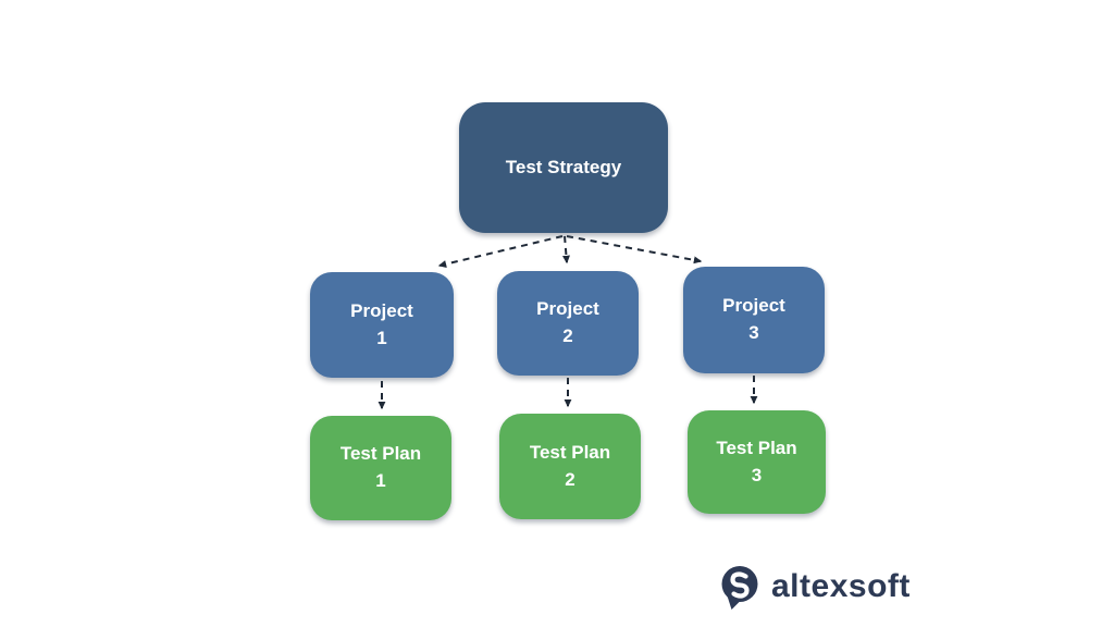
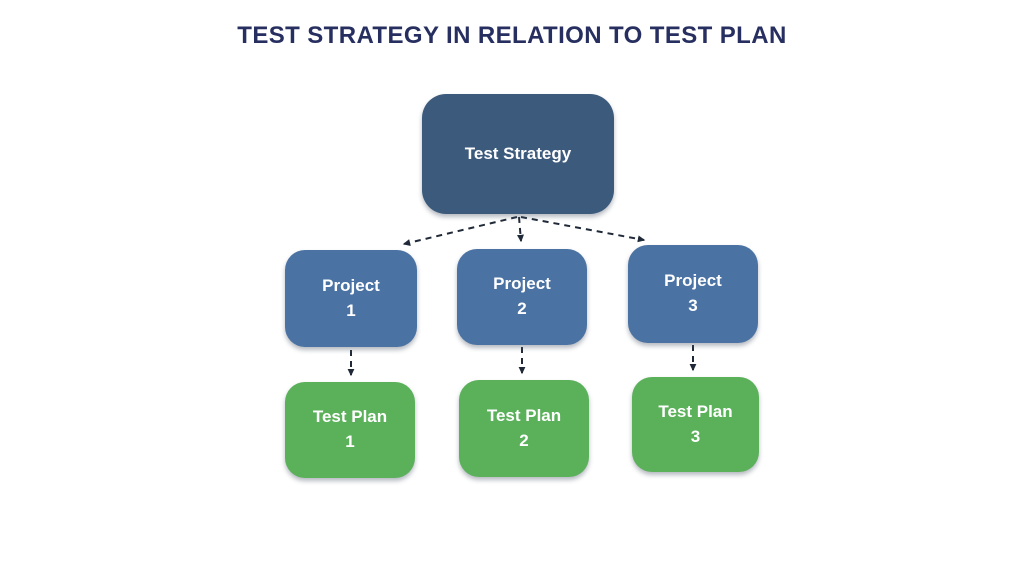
+ TEST STRATEGY IN RELATION TO TEST PLAN
  Test Strategy
  Project
  1
  Project
  2
  Project
  3
  Test Plan
  1
  Test Plan
  2
  Test Plan
  3
- altexsoft
